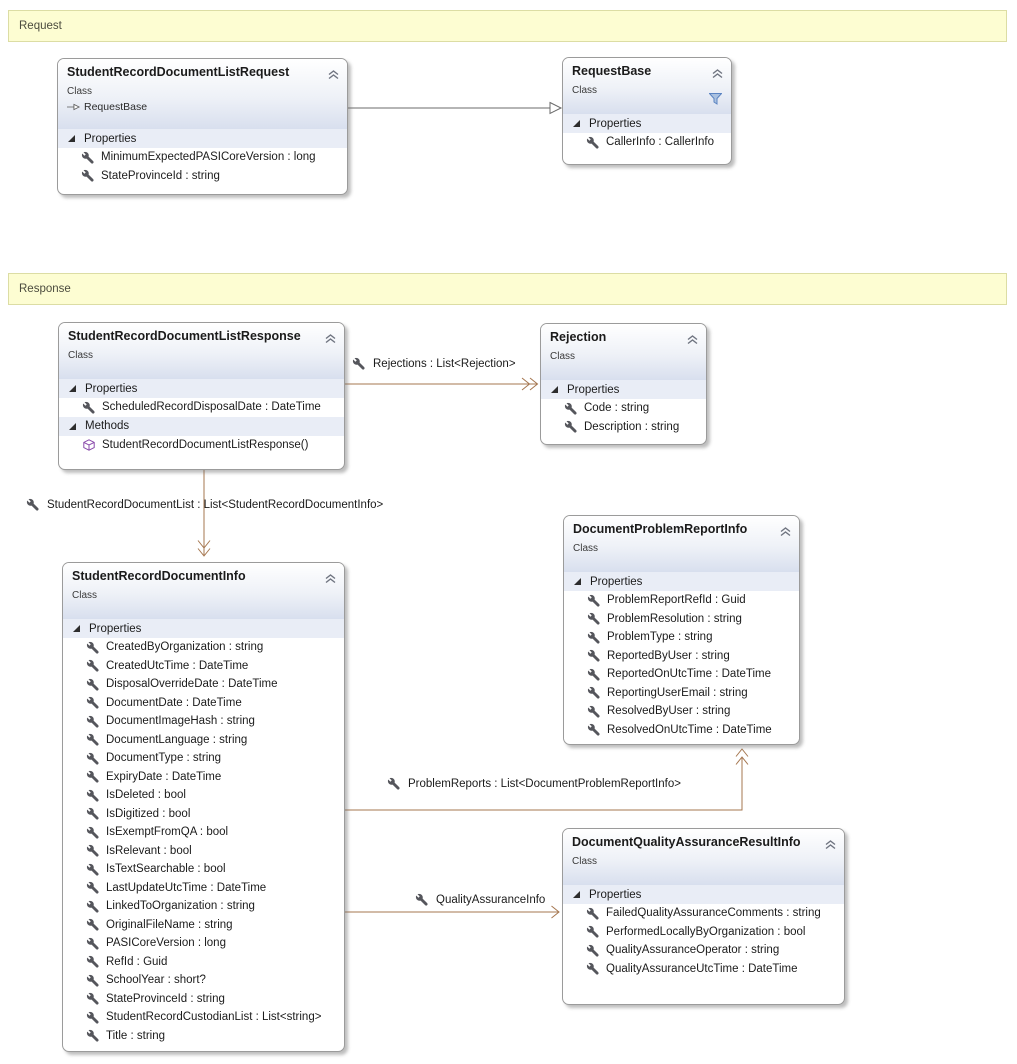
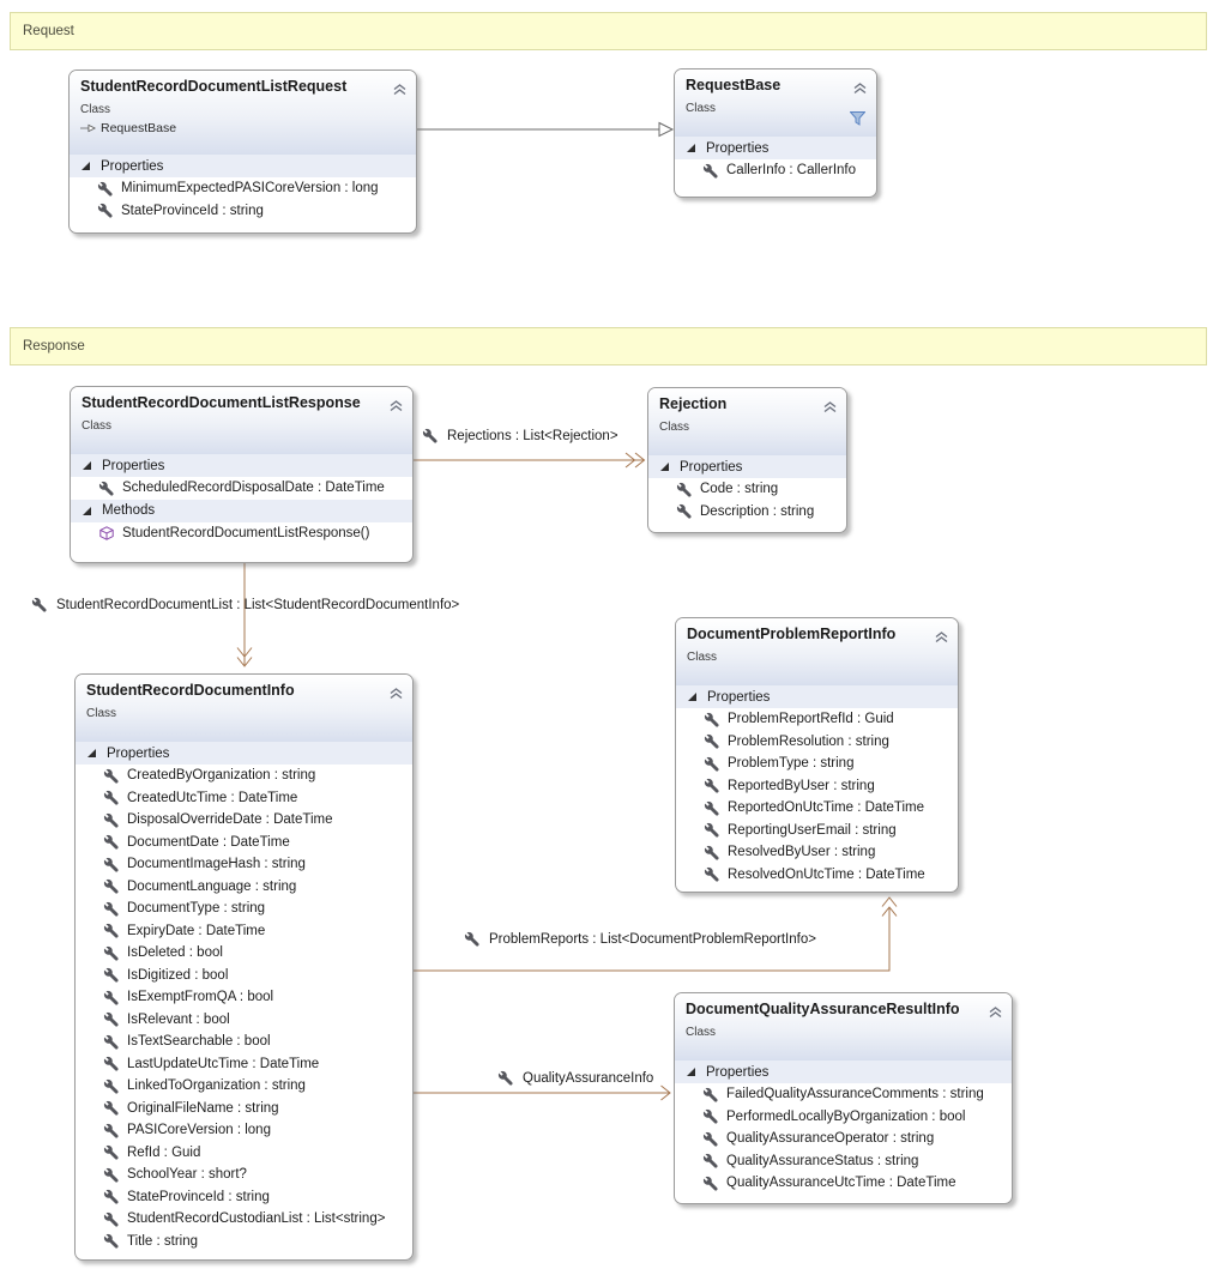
  Request
  Response
  StudentRecordDocumentListRequest
  Class
  RequestBase
  Properties
  MinimumExpectedPASICoreVersion : long
  StateProvinceId : string
  RequestBase
  Class
  Properties
  CallerInfo : CallerInfo
  StudentRecordDocumentListResponse
  Class
  Properties
  ScheduledRecordDisposalDate : DateTime
  Methods
  StudentRecordDocumentListResponse()
  Rejection
  Class
  Properties
  Code : string
  Description : string
  StudentRecordDocumentInfo
  Class
  Properties
  CreatedByOrganization : string
  CreatedUtcTime : DateTime
  DisposalOverrideDate : DateTime
  DocumentDate : DateTime
  DocumentImageHash : string
  DocumentLanguage : string
  DocumentType : string
  ExpiryDate : DateTime
  IsDeleted : bool
  IsDigitized : bool
  IsExemptFromQA : bool
  IsRelevant : bool
  IsTextSearchable : bool
  LastUpdateUtcTime : DateTime
  LinkedToOrganization : string
  OriginalFileName : string
  PASICoreVersion : long
  RefId : Guid
  SchoolYear : short?
  StateProvinceId : string
  StudentRecordCustodianList : List<string>
  Title : string
  DocumentProblemReportInfo
  Class
  Properties
  ProblemReportRefId : Guid
  ProblemResolution : string
  ProblemType : string
  ReportedByUser : string
  ReportedOnUtcTime : DateTime
  ReportingUserEmail : string
  ResolvedByUser : string
  ResolvedOnUtcTime : DateTime
  DocumentQualityAssuranceResultInfo
  Class
  Properties
  FailedQualityAssuranceComments : string
  PerformedLocallyByOrganization : bool
  QualityAssuranceOperator : string
+ QualityAssuranceStatus : string
  QualityAssuranceUtcTime : DateTime
  Rejections : List<Rejection>
  StudentRecordDocumentList : List<StudentRecordDocumentInfo>
  ProblemReports : List<DocumentProblemReportInfo>
  QualityAssuranceInfo
